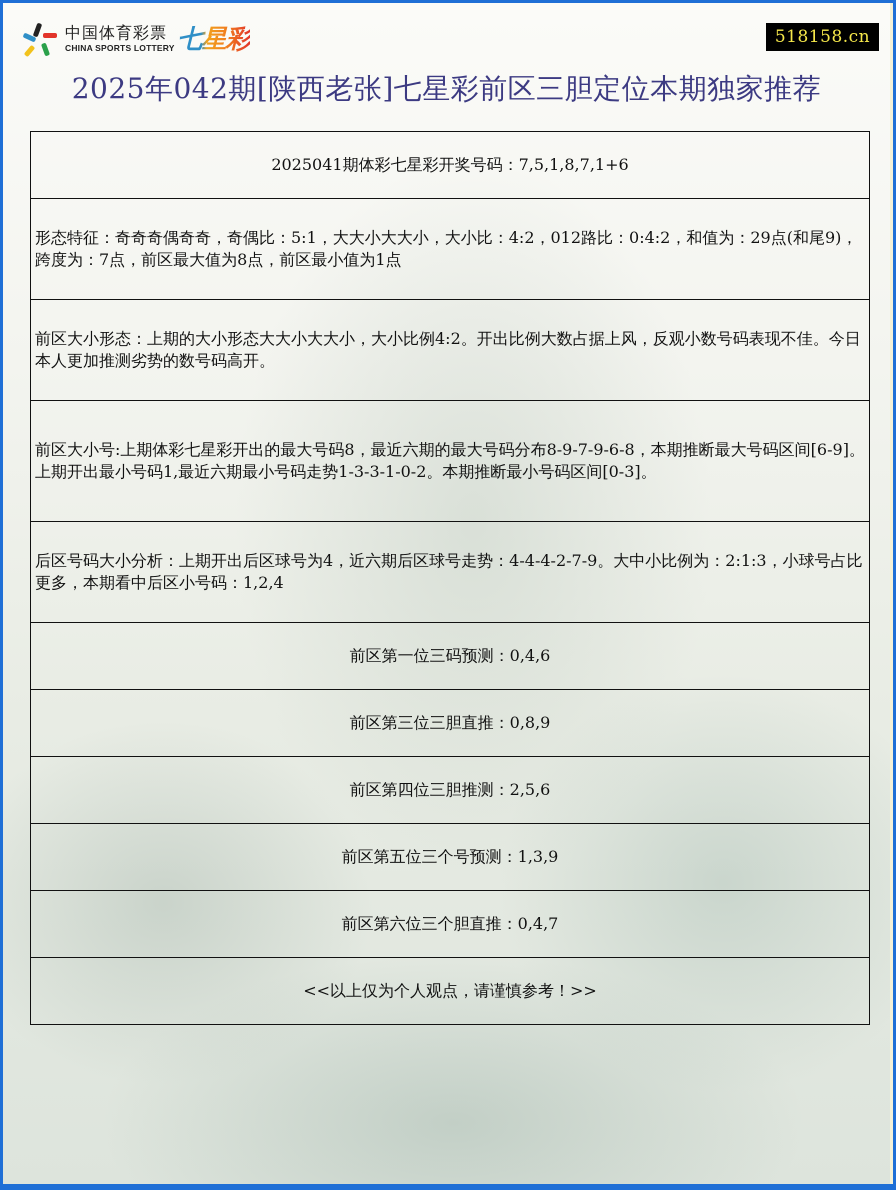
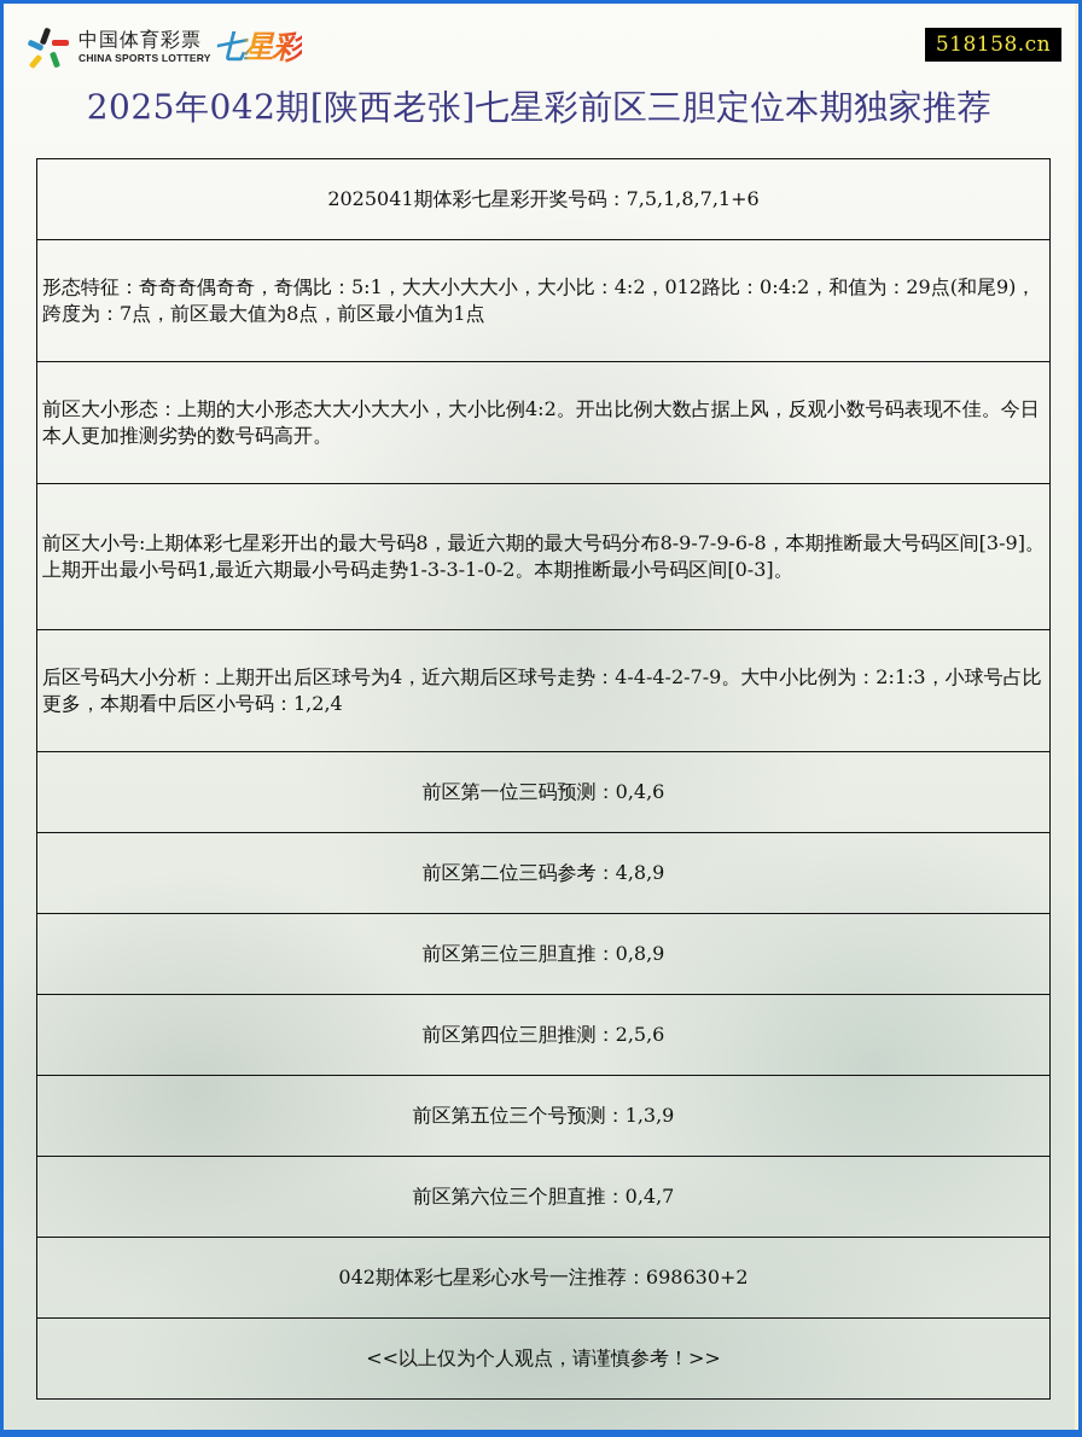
  中国体育彩票
  CHINA SPORTS LOTTERY
  七星彩
  518158.cn
  2025年042期[陕西老张]七星彩前区三胆定位本期独家推荐
  2025041期体彩七星彩开奖号码：7,5,1,8,7,1+6
  形态特征：奇奇奇偶奇奇，奇偶比：5:1，大大小大大小，大小比：4:2，012路比：0:4:2，和值为：29点(和尾9)，跨度为：7点，前区最大值为8点，前区最小值为1点
  前区大小形态：上期的大小形态大大小大大小，大小比例4:2。开出比例大数占据上风，反观小数号码表现不佳。今日本人更加推测劣势的数号码高开。
- 前区大小号:上期体彩七星彩开出的最大号码8，最近六期的最大号码分布8-9-7-9-6-8，本期推断最大号码区间[6-9]。上期开出最小号码1,最近六期最小号码走势1-3-3-1-0-2。本期推断最小号码区间[0-3]。
+ 前区大小号:上期体彩七星彩开出的最大号码8，最近六期的最大号码分布8-9-7-9-6-8，本期推断最大号码区间[3-9]。上期开出最小号码1,最近六期最小号码走势1-3-3-1-0-2。本期推断最小号码区间[0-3]。
  后区号码大小分析：上期开出后区球号为4，近六期后区球号走势：4-4-4-2-7-9。大中小比例为：2:1:3，小球号占比更多，本期看中后区小号码：1,2,4
  前区第一位三码预测：0,4,6
+ 前区第二位三码参考：4,8,9
  前区第三位三胆直推：0,8,9
  前区第四位三胆推测：2,5,6
  前区第五位三个号预测：1,3,9
  前区第六位三个胆直推：0,4,7
+ 042期体彩七星彩心水号一注推荐：698630+2
  <<以上仅为个人观点，请谨慎参考！>>
